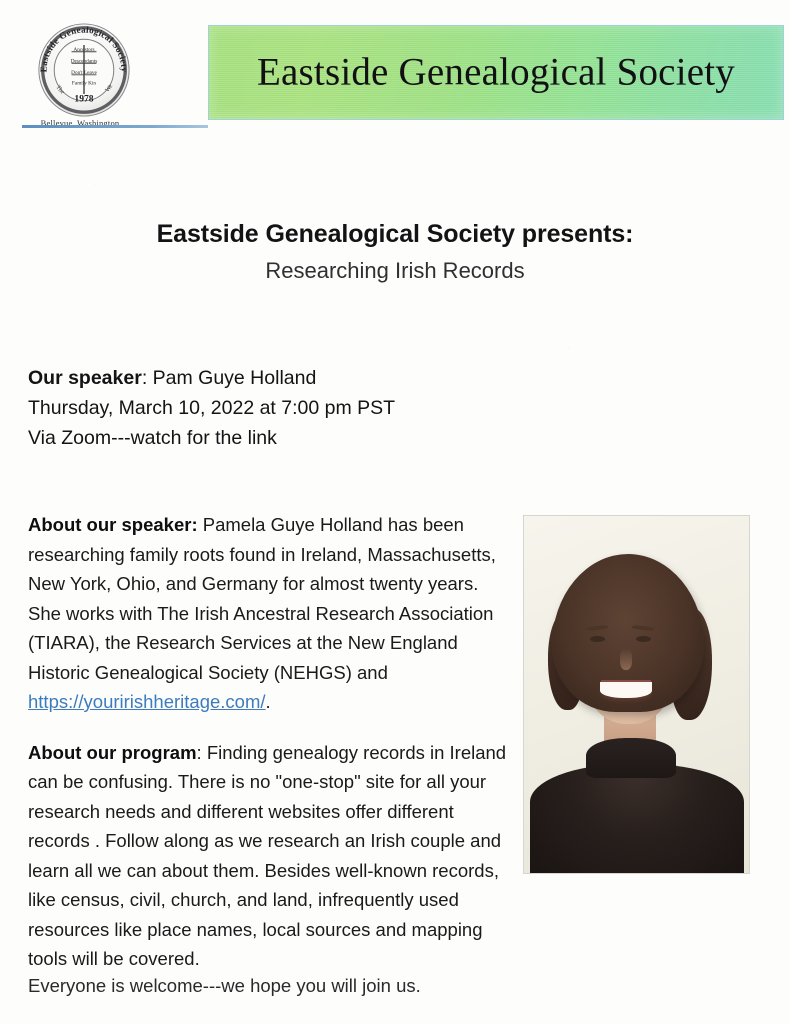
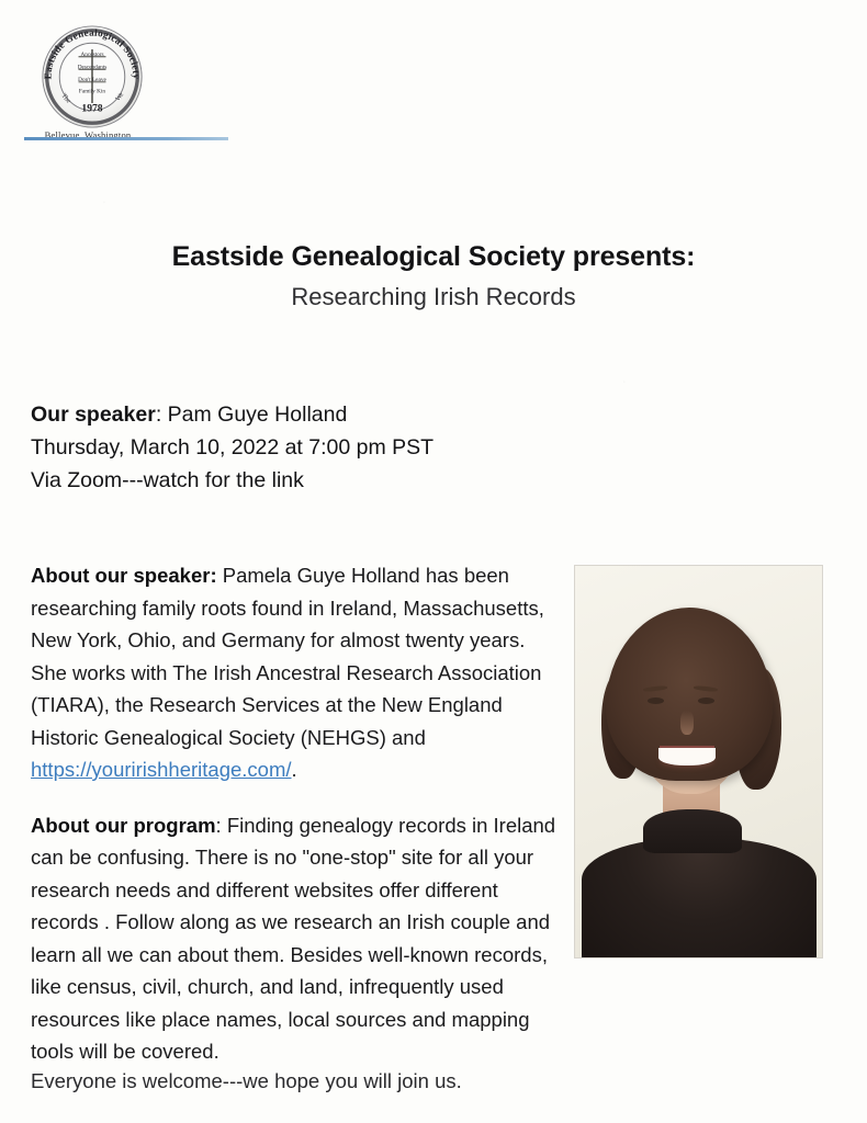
- Eastside Genealogical Society
